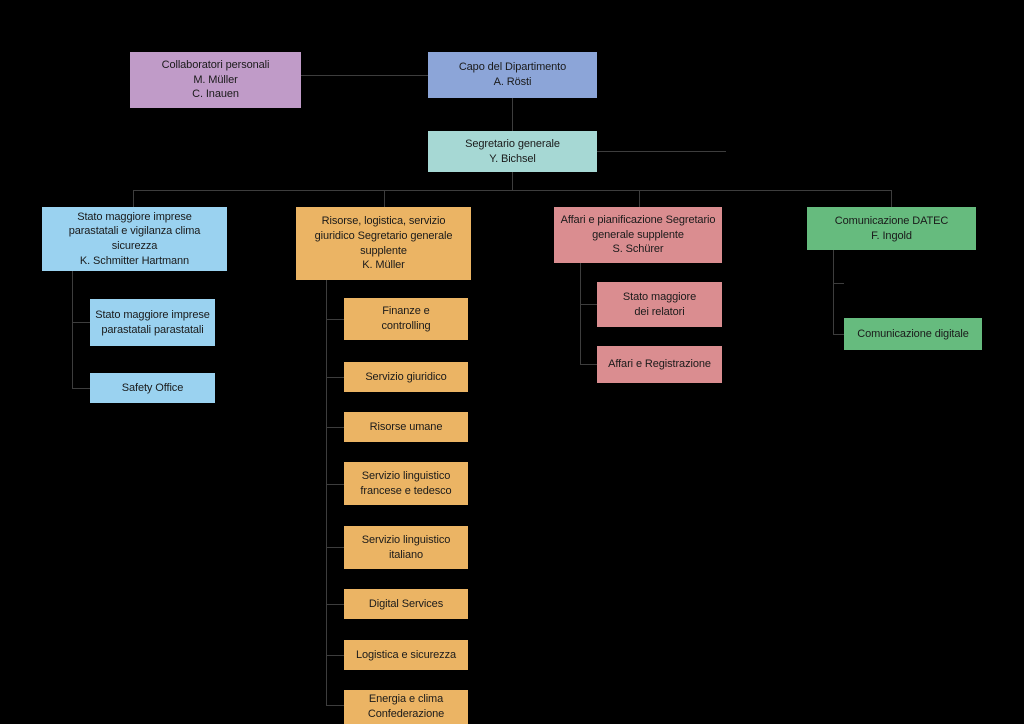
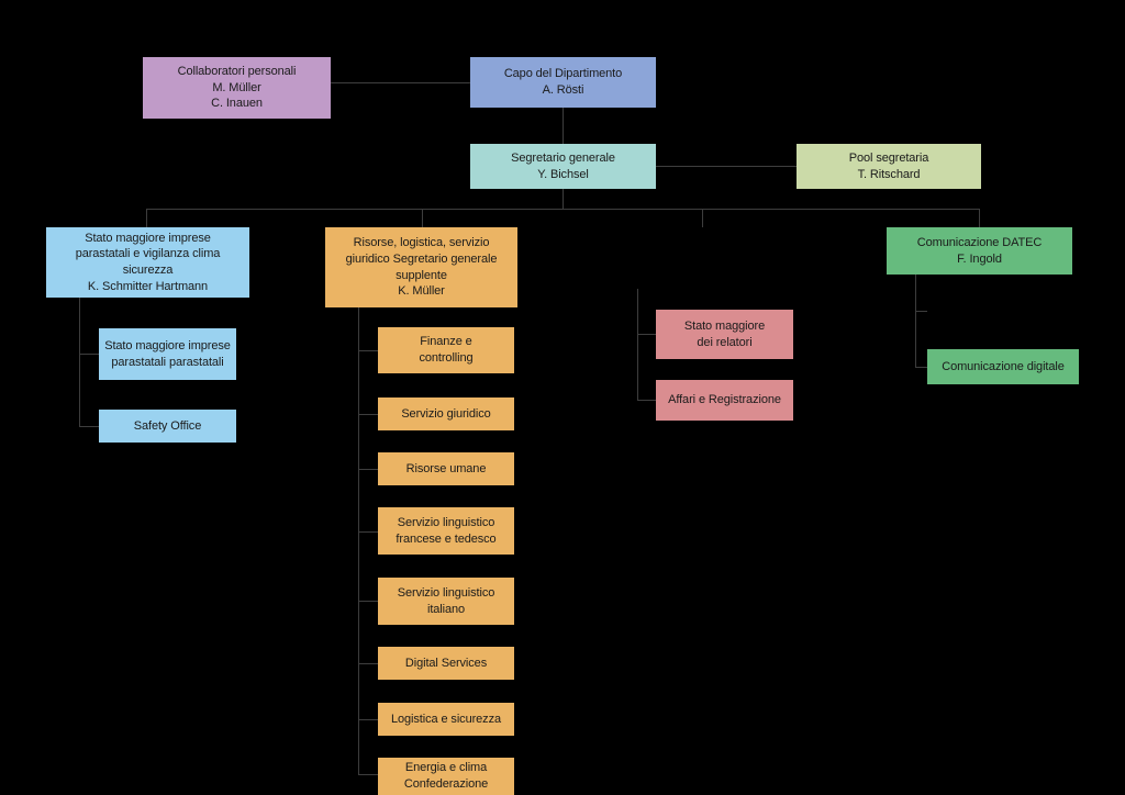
  Collaboratori personali
  M. Müller
  C. Inauen
  Capo del Dipartimento
  A. Rösti
  Segretario generale
  Y. Bichsel
+ Pool segretaria
+ T. Ritschard
  Stato maggiore imprese
  parastatali e vigilanza clima sicurezza
  K. Schmitter Hartmann
  Stato maggiore imprese
  parastatali parastatali
  Safety Office
  Risorse, logistica, servizio
  giuridico Segretario generale
  supplente
  K. Müller
  Finanze e
  controlling
  Servizio giuridico
  Risorse umane
  Servizio linguistico
  francese e tedesco
  Servizio linguistico
  italiano
  Digital Services
  Logistica e sicurezza
  Energia e clima
  Confederazione
- Affari e pianificazione Segretario
- generale supplente
- S. Schürer
  Stato maggiore
  dei relatori
  Affari e Registrazione
  Comunicazione DATEC
  F. Ingold
  Comunicazione digitale
